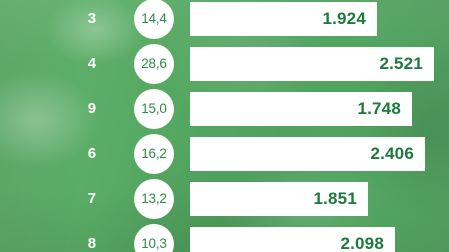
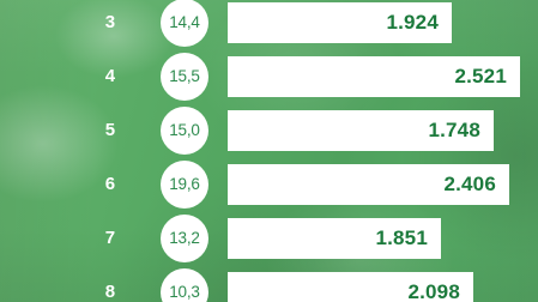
  3
  14,4
  1.924
  4
- 28,6
+ 15,5
  2.521
- 9
+ 5
  15,0
  1.748
  6
- 16,2
+ 19,6
  2.406
  7
  13,2
  1.851
  8
  10,3
  2.098
